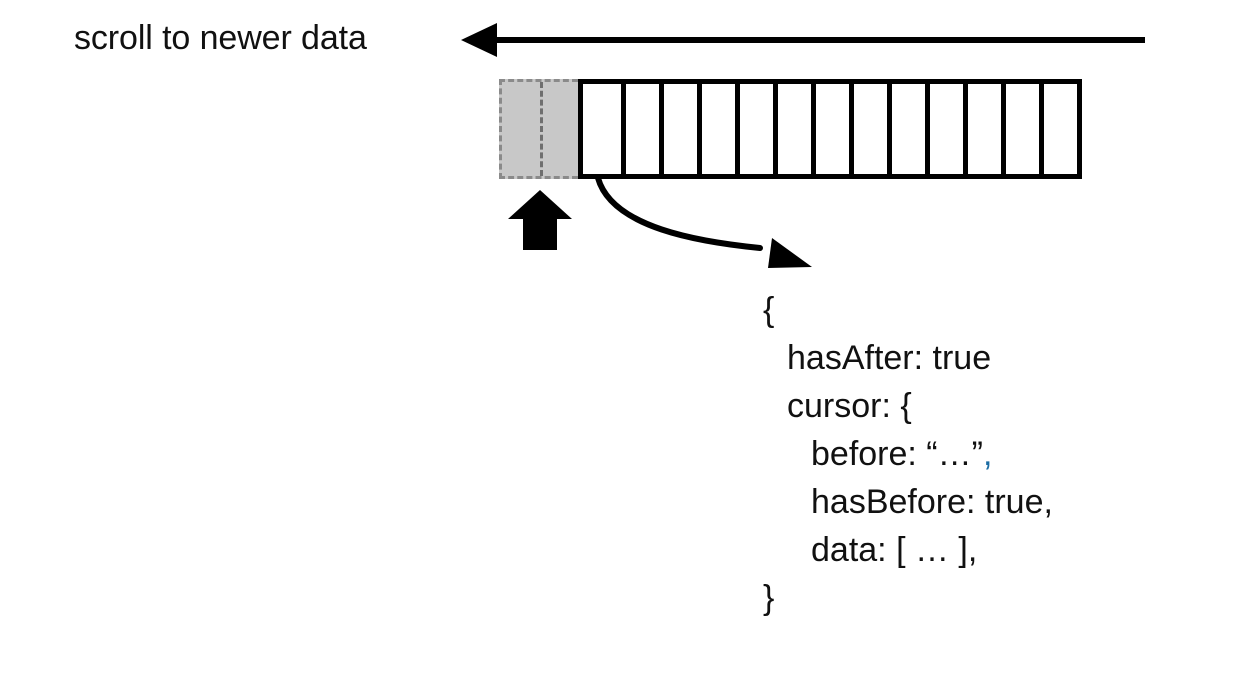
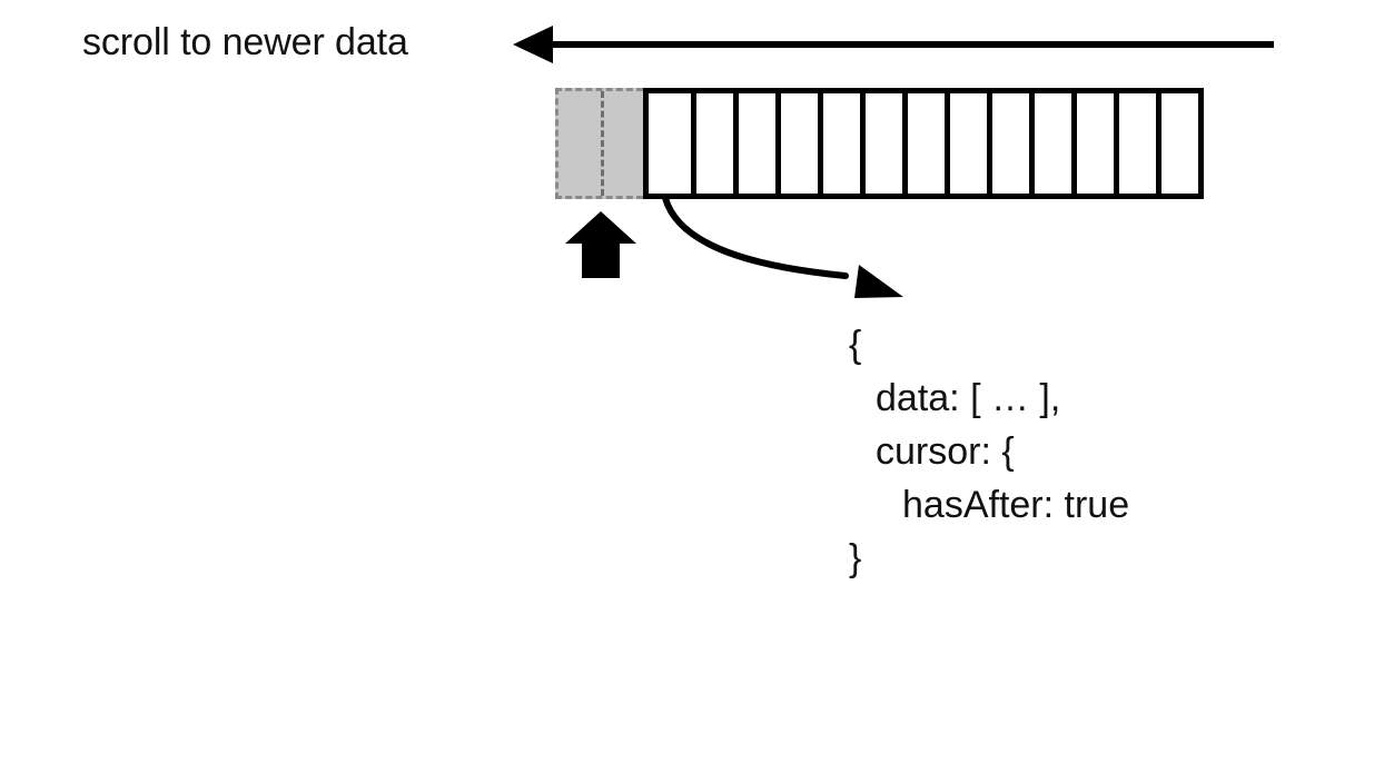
  scroll to newer data
  {
- hasAfter: true
+ data: [ … ],
  cursor: {
- before: “…”,
- hasBefore: true,
- data: [ … ],
+ hasAfter: true
  }
